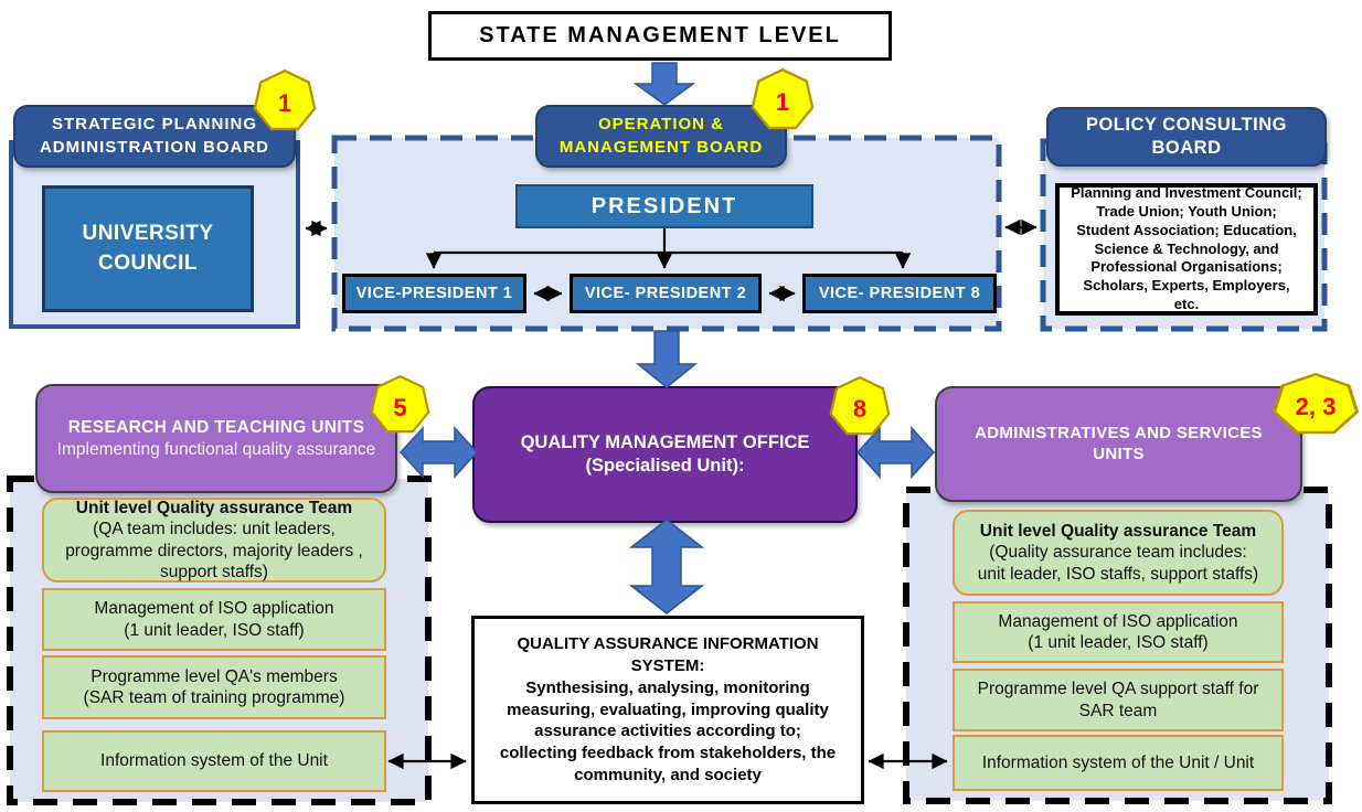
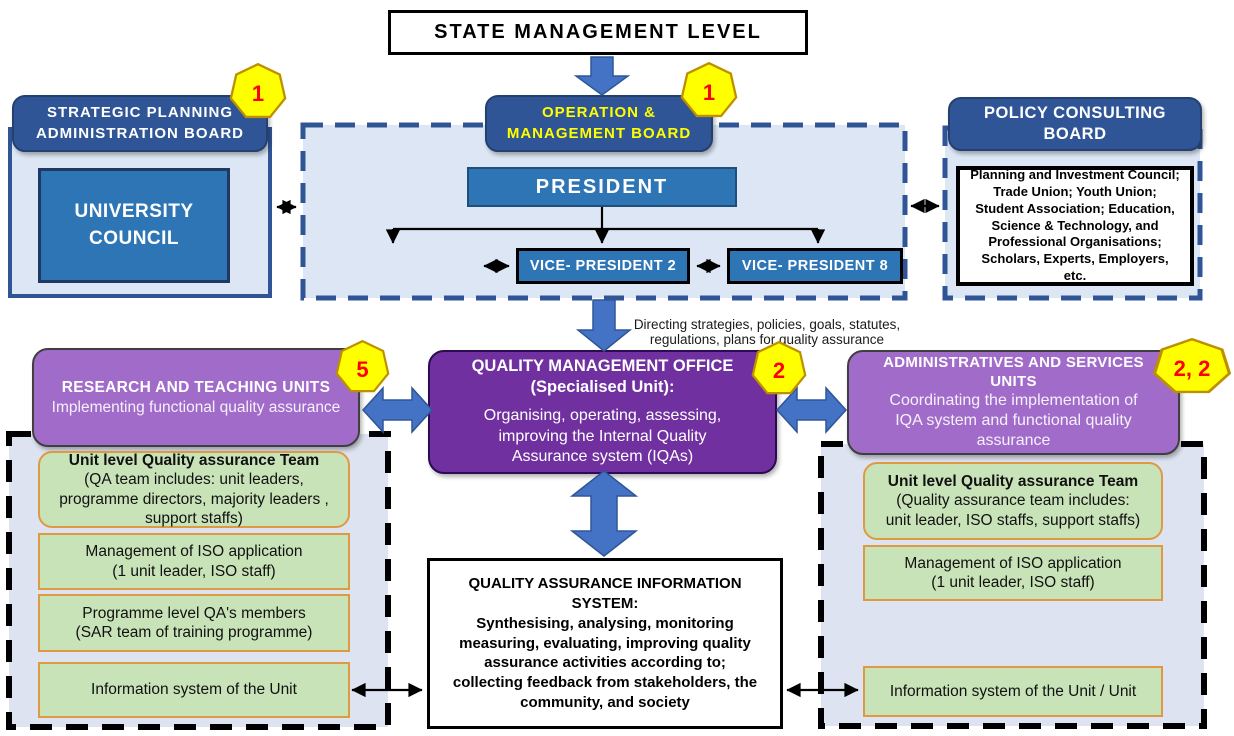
  STATE MANAGEMENT LEVEL
  STRATEGIC PLANNING
  ADMINISTRATION BOARD
  UNIVERSITY
  COUNCIL
  OPERATION &
  MANAGEMENT BOARD
  PRESIDENT
- VICE-PRESIDENT 1
  VICE- PRESIDENT 2
  VICE- PRESIDENT 8
  POLICY CONSULTING
  BOARD
  Planning and Investment Council;
  Trade Union; Youth Union;
  Student Association; Education,
  Science & Technology, and
  Professional Organisations;
  Scholars, Experts, Employers,
  etc.
+ Directing strategies, policies, goals, statutes,
+ regulations, plans for quality assurance
  QUALITY MANAGEMENT OFFICE
  (Specialised Unit):
+ Organising, operating, assessing,
+ improving the Internal Quality
+ Assurance system (IQAs)
  RESEARCH AND TEACHING UNITS
  Implementing functional quality assurance
  ADMINISTRATIVES AND SERVICES
  UNITS
+ Coordinating the implementation of
+ IQA system and functional quality
+ assurance
  Unit level Quality assurance Team
  (QA team includes: unit leaders,
  programme directors, majority leaders ,
  support staffs)
  Management of ISO application
  (1 unit leader, ISO staff)
  Programme level QA's members
  (SAR team of training programme)
  Information system of the Unit
  Unit level Quality assurance Team
  (Quality assurance team includes:
  unit leader, ISO staffs, support staffs)
  Management of ISO application
  (1 unit leader, ISO staff)
- Programme level QA support staff for
- SAR team
  Information system of the Unit / Unit
  QUALITY ASSURANCE INFORMATION
  SYSTEM:
  Synthesising, analysing, monitoring
  measuring, evaluating, improving quality
  assurance activities according to;
  collecting feedback from stakeholders, the
  community, and society
  1
  1
- 8
+ 2
  5
- 2, 3
+ 2, 2
